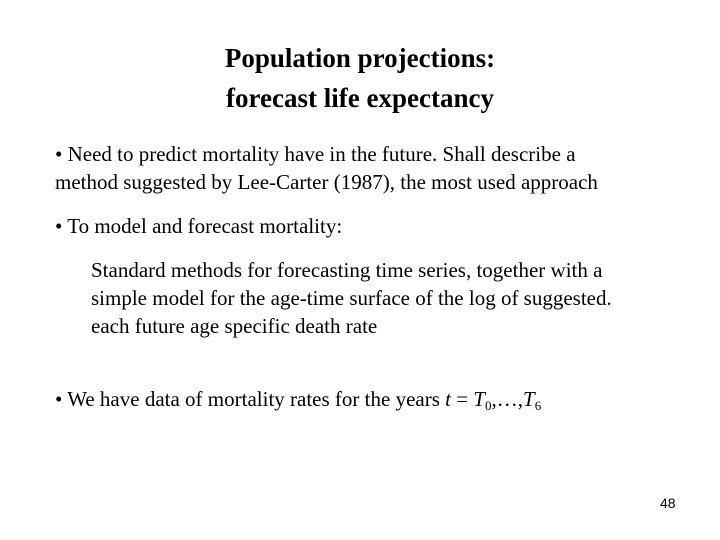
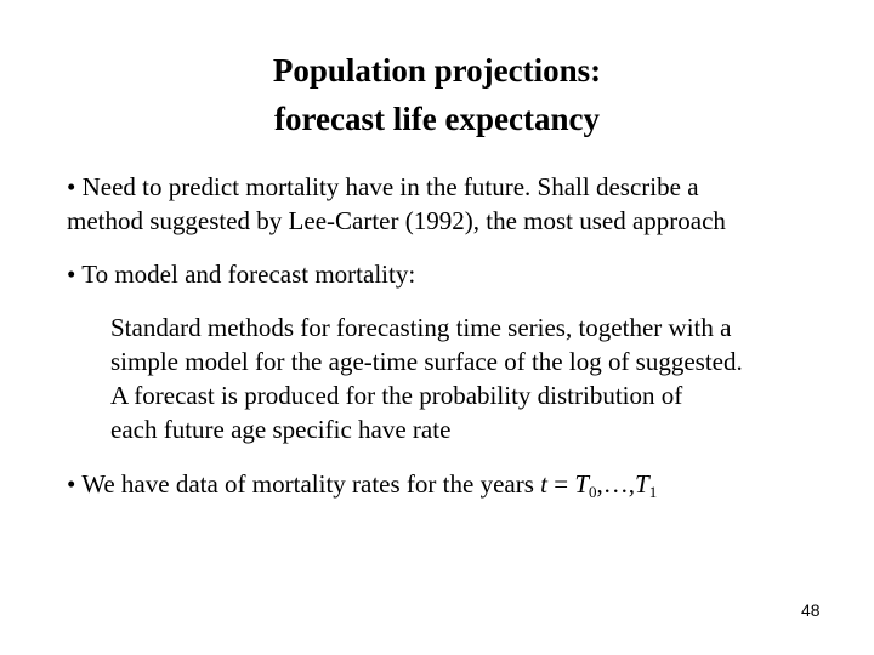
  Population projections:
  forecast life expectancy
  • Need to predict mortality have in the future. Shall describe a
- method suggested by Lee-Carter (1987), the most used approach
+ method suggested by Lee-Carter (1992), the most used approach
  • To model and forecast mortality:
  Standard methods for forecasting time series, together with a
  simple model for the age-time surface of the log of suggested.
+ A forecast is produced for the probability distribution of
- each future age specific death rate
+ each future age specific have rate
- • We have data of mortality rates for the years t = T0,…,T6
+ • We have data of mortality rates for the years t = T0,…,T1
  48
